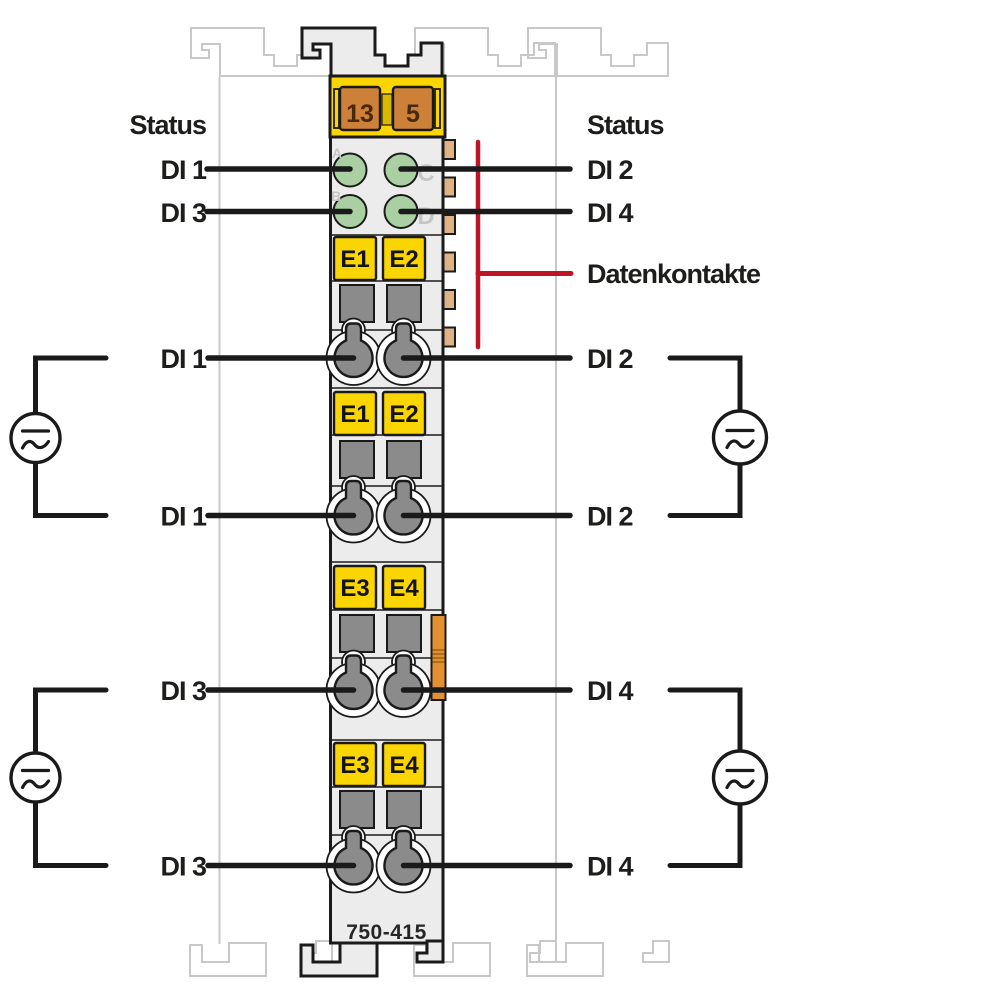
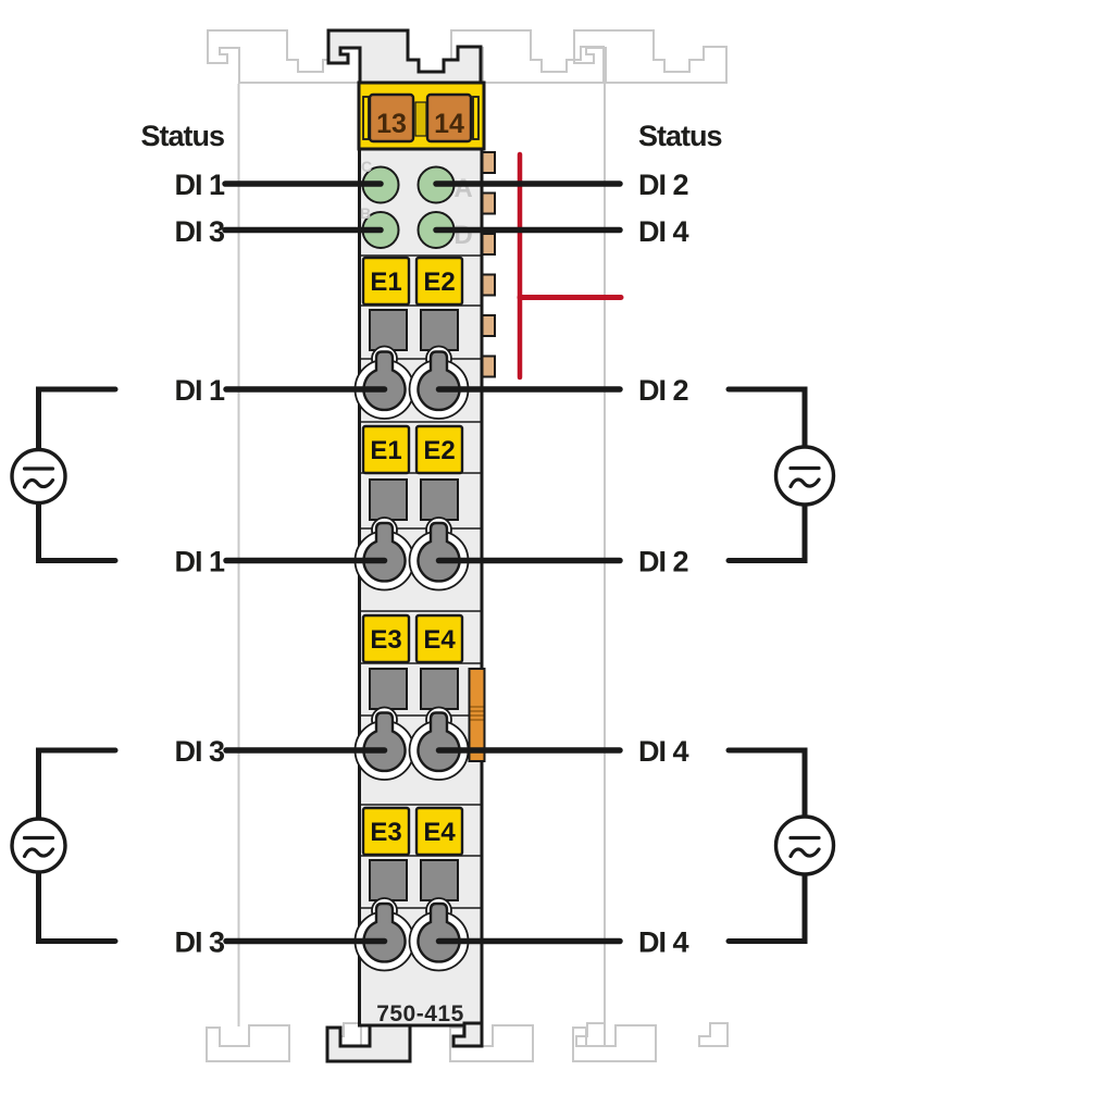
  13
- 5
+ 14
- A
+ C
  B
- C
+ A
  D
  E1
  E2
  E1
  E2
  E3
  E4
  E3
  E4
  750-415
  Status
  DI 1
  DI 3
  DI 1
  DI 1
  DI 3
  DI 3
  Status
  DI 2
  DI 4
- Datenkontakte
  DI 2
  DI 2
  DI 4
  DI 4
